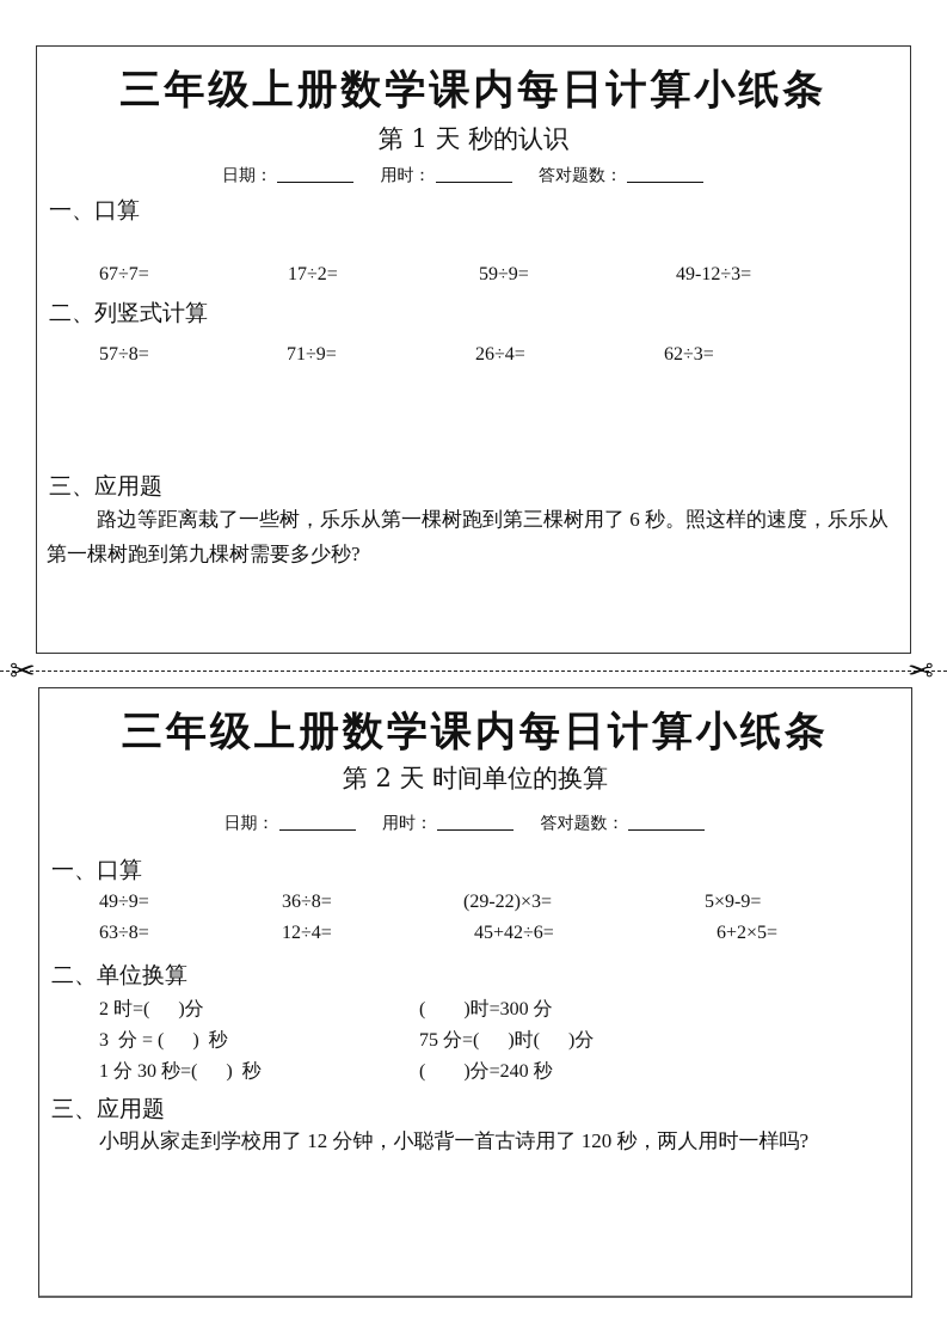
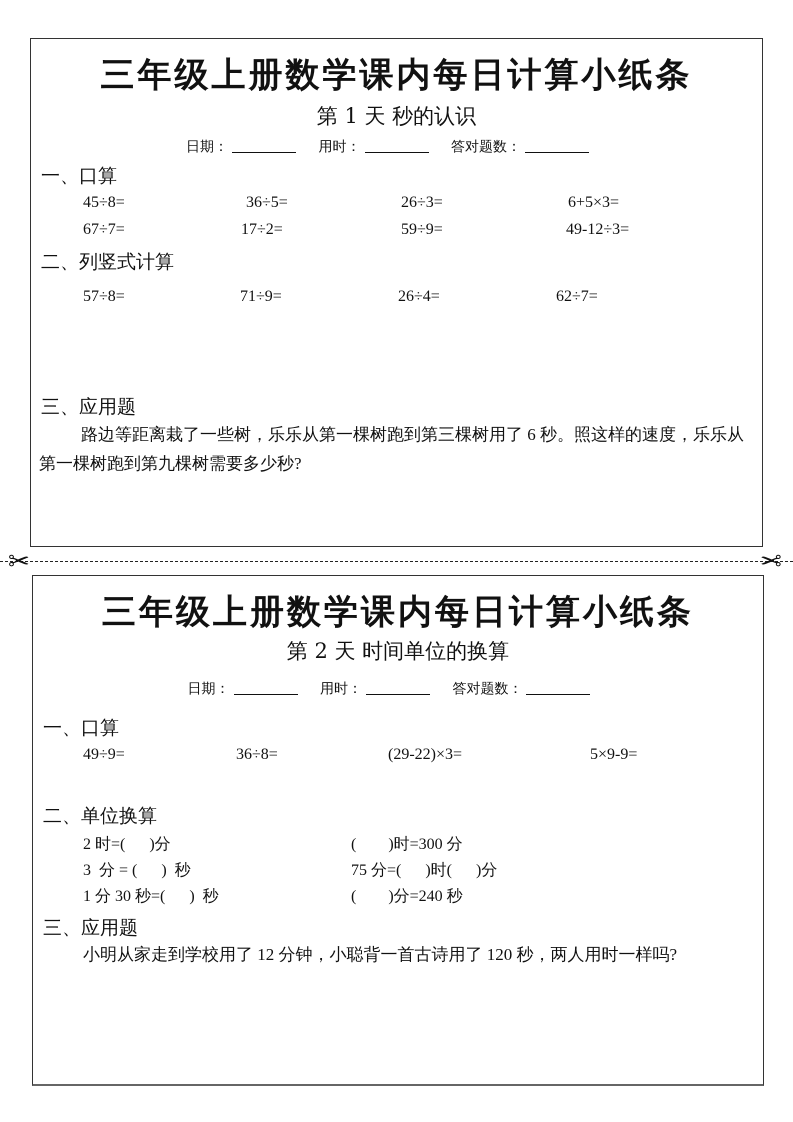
  三年级上册数学课内每日计算小纸条
  第 1 天 秒的认识
  日期： 用时： 答对题数：
  一、口算
+ 45÷8=
+ 36÷5=
+ 26÷3=
+ 6+5×3=
  67÷7=
  17÷2=
  59÷9=
  49-12÷3=
  二、列竖式计算
  57÷8=
  71÷9=
  26÷4=
- 62÷3=
+ 62÷7=
  三、应用题
  路边等距离栽了一些树，乐乐从第一棵树跑到第三棵树用了 6 秒。照这样的速度，乐乐从第一棵树跑到第九棵树需要多少秒?
  ✂
  三年级上册数学课内每日计算小纸条
  第 2 天 时间单位的换算
  日期： 用时： 答对题数：
  一、口算
  49÷9=
  36÷8=
  (29-22)×3=
  5×9-9=
- 63÷8=
- 12÷4=
- 45+42÷6=
- 6+2×5=
  二、单位换算
  2 时=( )分
  ( )时=300 分
  3 分 = ( ) 秒
  75 分=( )时( )分
  1 分 30 秒=( ) 秒
  ( )分=240 秒
  三、应用题
  小明从家走到学校用了 12 分钟，小聪背一首古诗用了 120 秒，两人用时一样吗?
